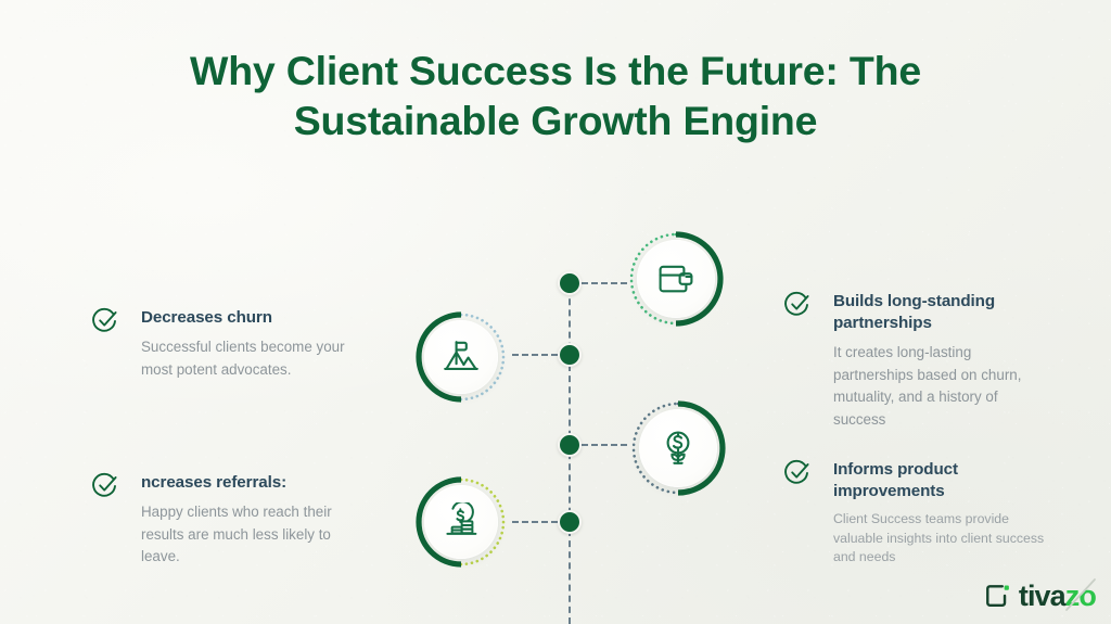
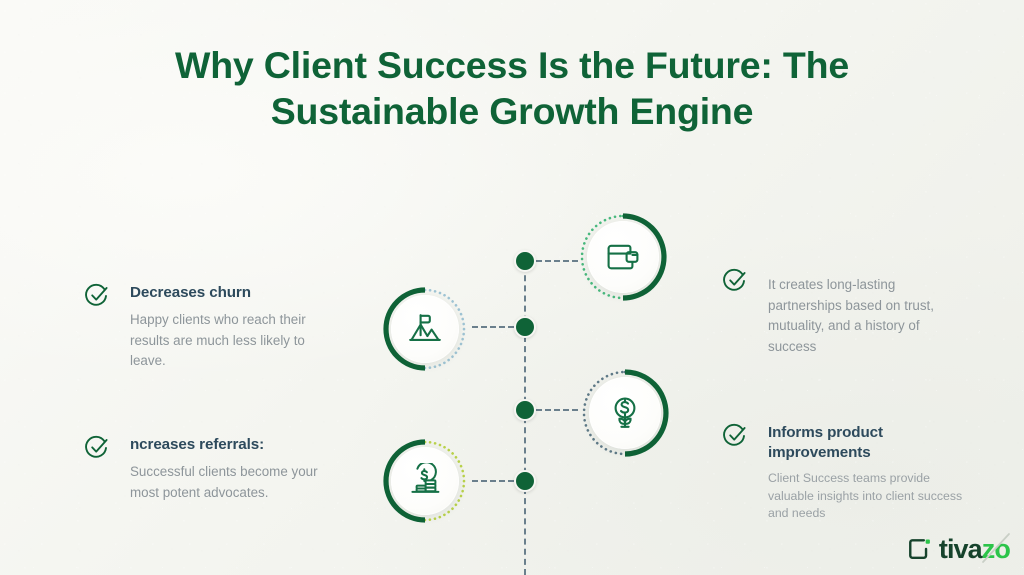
  Why Client Success Is the Future: The Sustainable Growth Engine
  Decreases churn
- Successful clients become your most potent advocates.
+ Happy clients who reach their results are much less likely to leave.
  ncreases referrals:
- Happy clients who reach their results are much less likely to leave.
+ Successful clients become your most potent advocates.
- Builds long-standing partnerships
- It creates long-lasting partnerships based on churn, mutuality, and a history of success
+ It creates long-lasting partnerships based on trust, mutuality, and a history of success
  Informs product improvements
  Client Success teams provide valuable insights into client success and needs
  tivazo
